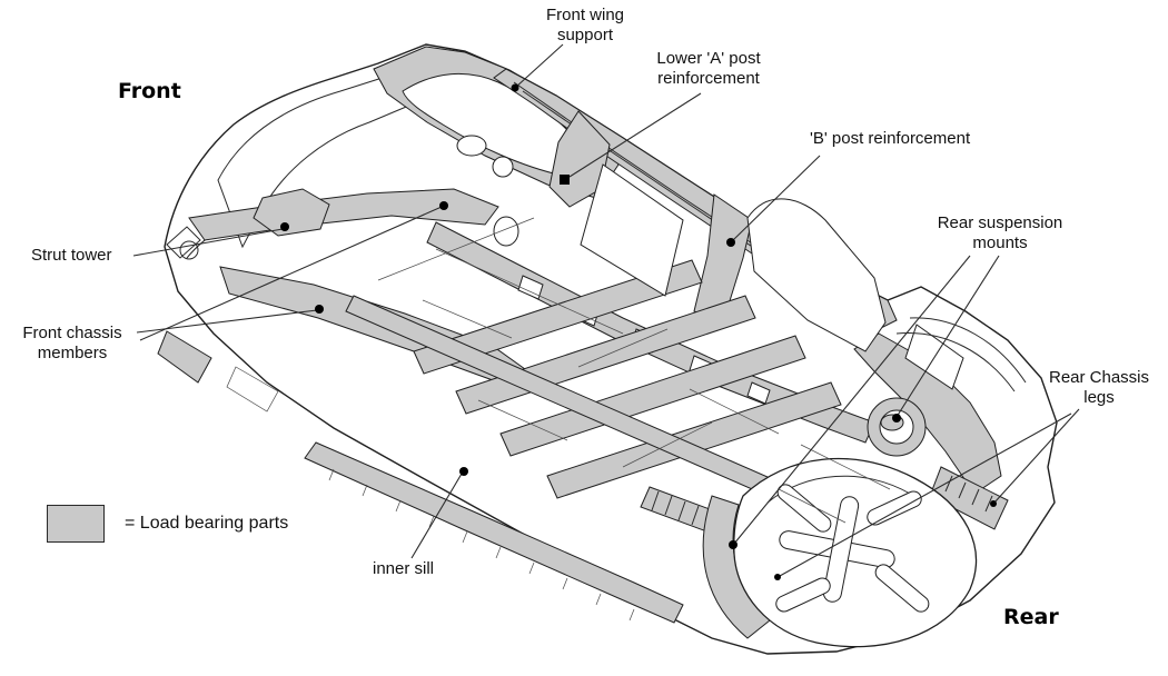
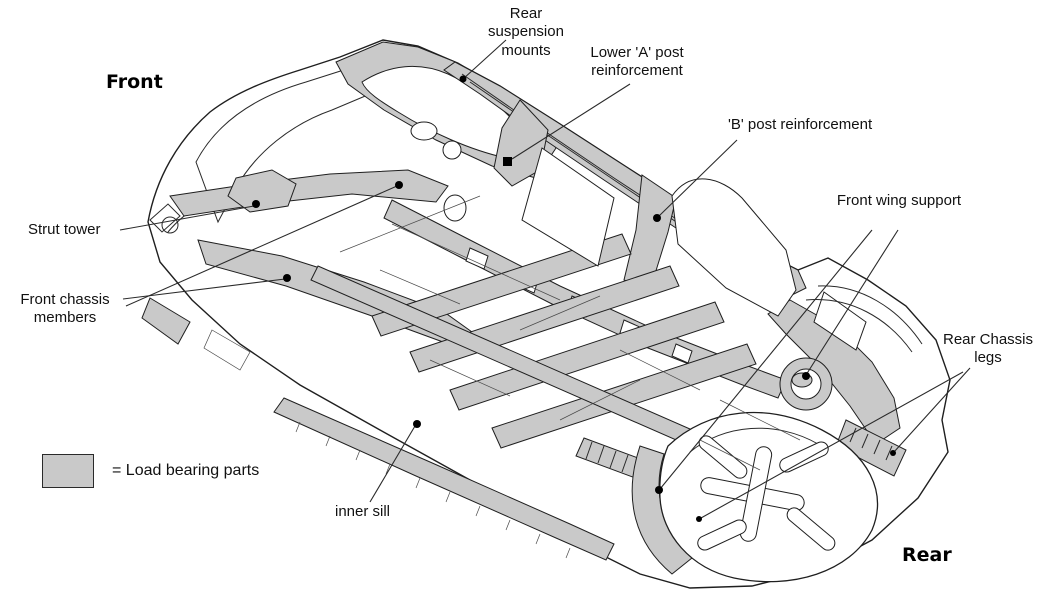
- Front wing support
+ Rear suspension mounts
  Lower 'A' post reinforcement
  'B' post reinforcement
- Rear suspension mounts
+ Front wing support
  Rear Chassis legs
  Strut tower
  Front chassis members
  inner sill
  Front
  Rear
  = Load bearing parts
